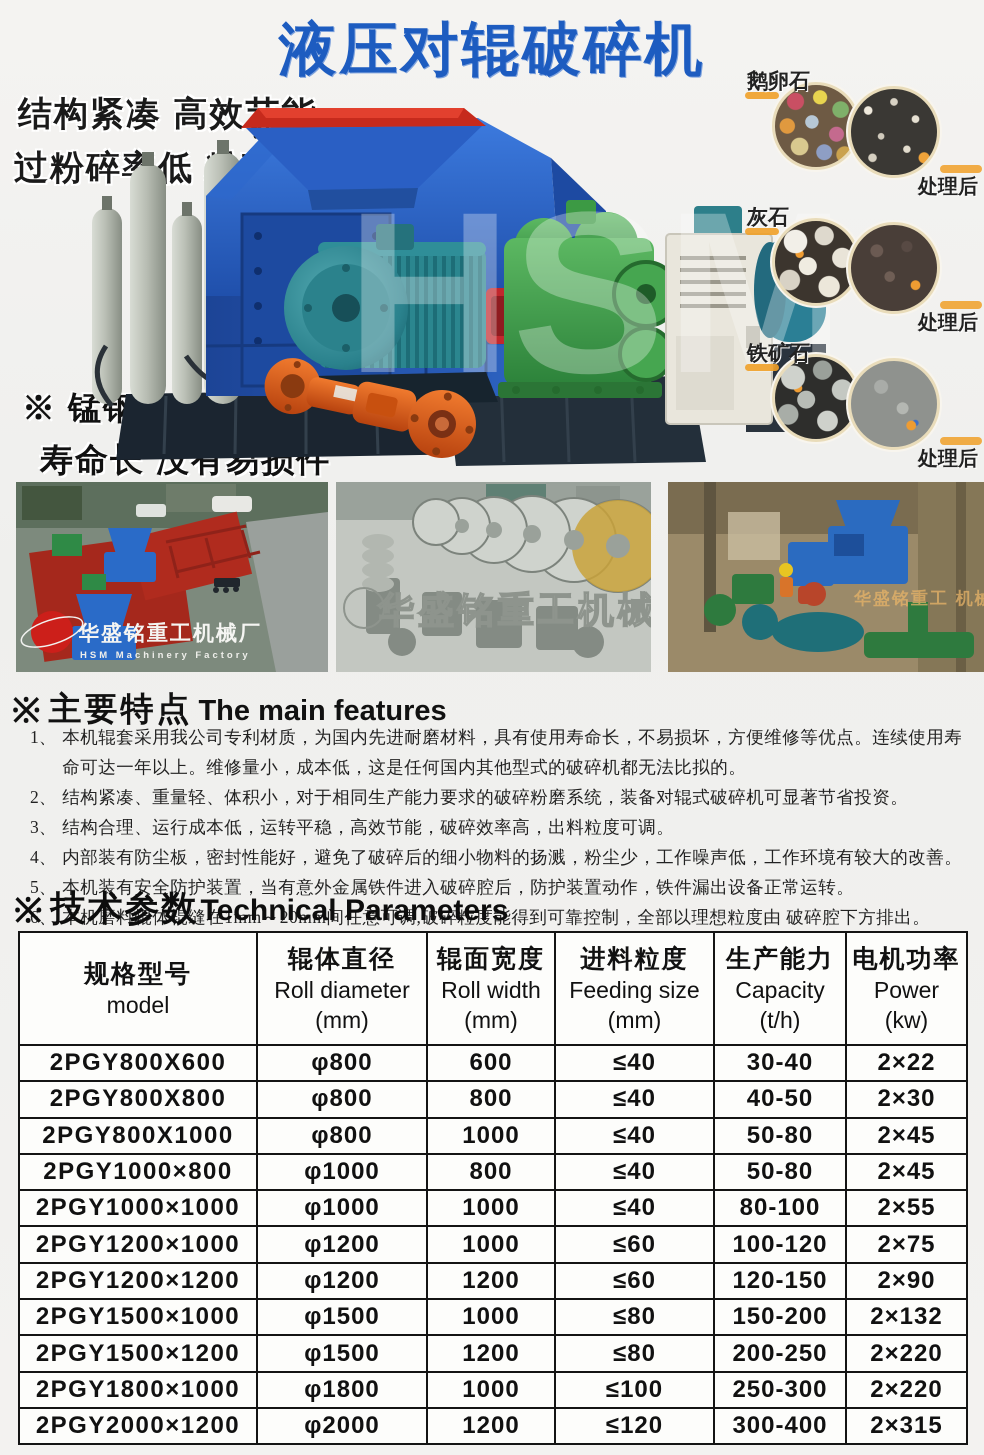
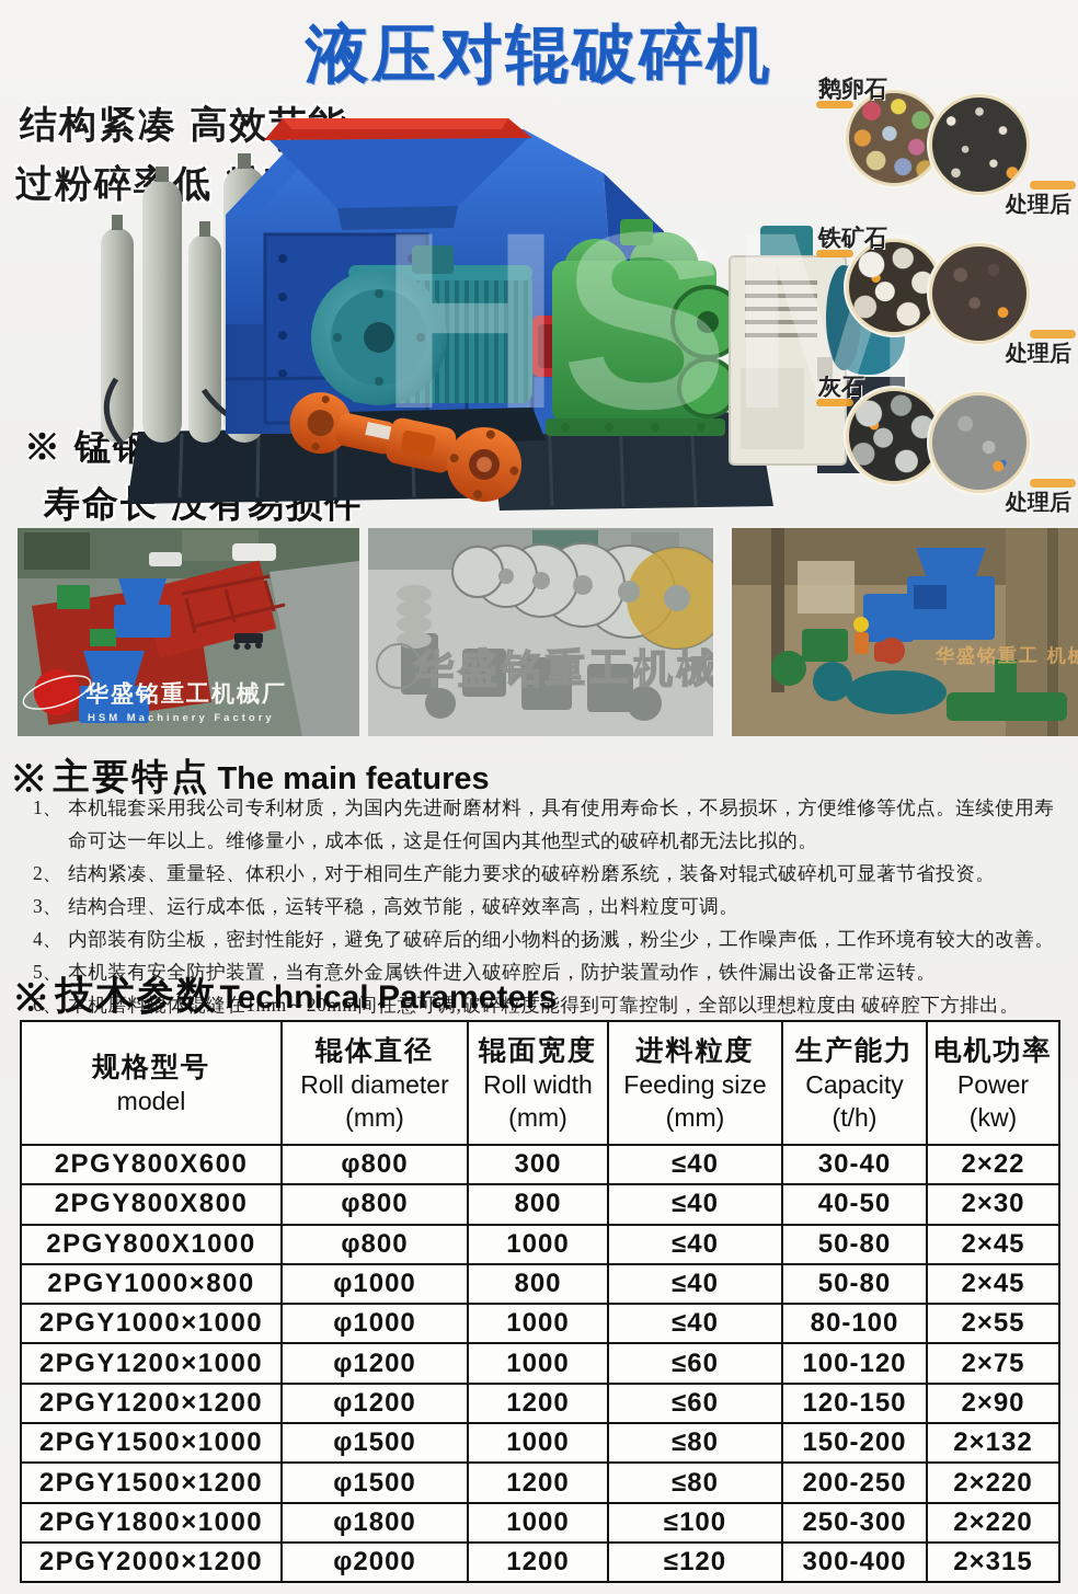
  液压对辊破碎机
  结构紧凑 高效
  寿命 没有易损件
  HSM
  鹅卵石
  处理后
- 灰石
+ 铁矿石
  处理后
- 铁矿石
+ 灰石
  处理后
  华盛铭重工机械厂
  HSM Machinery Factory
  华盛铭重工机械
  华盛铭重工 机
  ※ 主要特点 The main features
  1、
  本机辊套采用我公司专利材质，为国内先进耐磨材料，具有使用寿命长，不易损坏，方便维修等优点。连续使用寿命可达一年以上。维修量小，成本低，这是任何国内其他型式的破碎机都无法比拟的。
  2、
  结构紧凑、重量轻、体积小，对于相同生产能力要求的破碎粉磨系统，装备对辊式破碎机可显著节省投资。
  3、
  结构合理、运行成本低，运转平稳，高效节能，破碎效率高，出料粒度可调。
  4、
  内部装有防尘板，密封性能好，避免了破碎后的细小物料的扬溅，粉尘少，工作噪声低，工作环境有较大的改善。
  5、
  本机装有安全防护装置，当有意外金属铁件进入破碎腔后，防护装置动作，铁件漏出设备正常运转。
  6、
  本机磨料辊体辊缝在1mm～20mm间任意可调,破碎粒度能得到可靠控制，全部以理想粒度由 破碎腔下方排出。
  ※ 技术参数Technical Parameters
  规格型号model	辊体直径Roll diameter(mm)	辊面宽度Roll width(mm)	进料粒度Feeding size(mm)	生产能力Capacity(t/h)	电机功率Power(kw)
- 2PGY800X600	φ800	600	≤40	30-40	2×22
+ 2PGY800X600	φ800	300	≤40	30-40	2×22
  2PGY800X800	φ800	800	≤40	40-50	2×30
  2PGY800X1000	φ800	1000	≤40	50-80	2×45
  2PGY1000×800	φ1000	800	≤40	50-80	2×45
  2PGY1000×1000	φ1000	1000	≤40	80-100	2×55
  2PGY1200×1000	φ1200	1000	≤60	100-120	2×75
  2PGY1200×1200	φ1200	1200	≤60	120-150	2×90
  2PGY1500×1000	φ1500	1000	≤80	150-200	2×132
  2PGY1500×1200	φ1500	1200	≤80	200-250	2×220
  2PGY1800×1000	φ1800	1000	≤100	250-300	2×220
  2PGY2000×1200	φ2000	1200	≤120	300-400	2×315
